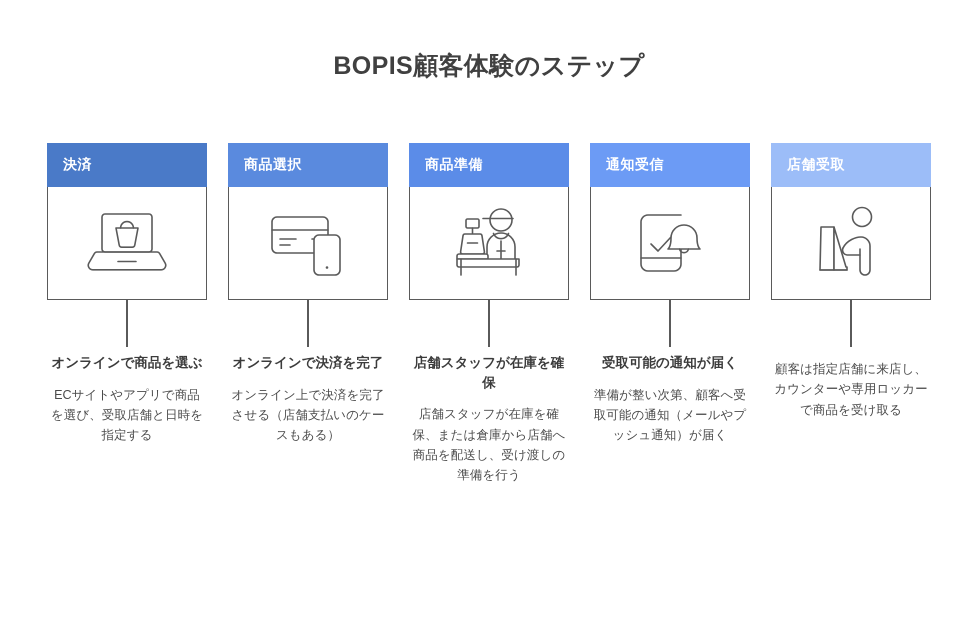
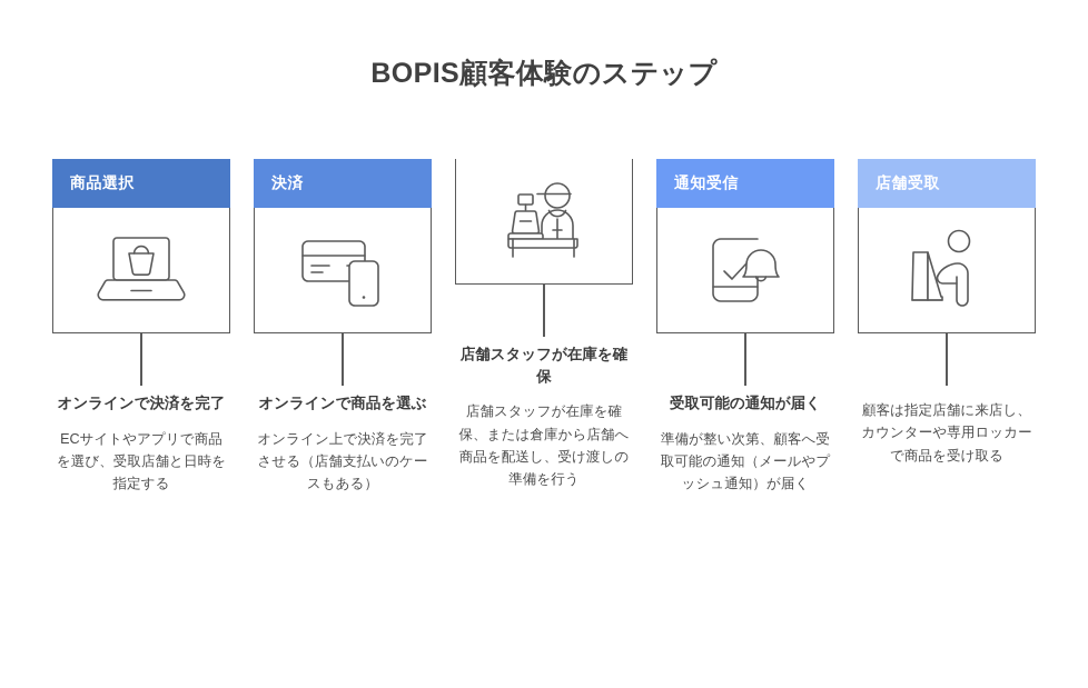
  BOPIS顧客体験のステップ
- 決済
+ 商品選択
- オンラインで商品を選ぶ
+ オンラインで決済を完了
  ECサイトやアプリで商品を選び、受取店舗と日時を指定する
- 商品選択
+ 決済
- オンラインで決済を完了
+ オンラインで商品を選ぶ
  オンライン上で決済を完了させる（店舗支払いのケースもある）
- 商品準備
  店舗スタッフが在庫を確保
  店舗スタッフが在庫を確保、または倉庫から店舗へ商品を配送し、受け渡しの準備を行う
  通知受信
  受取可能の通知が届く
  準備が整い次第、顧客へ受取可能の通知（メールやプッシュ通知）が届く
  店舗受取
  顧客は指定店舗に来店し、カウンターや専用ロッカーで商品を受け取る
